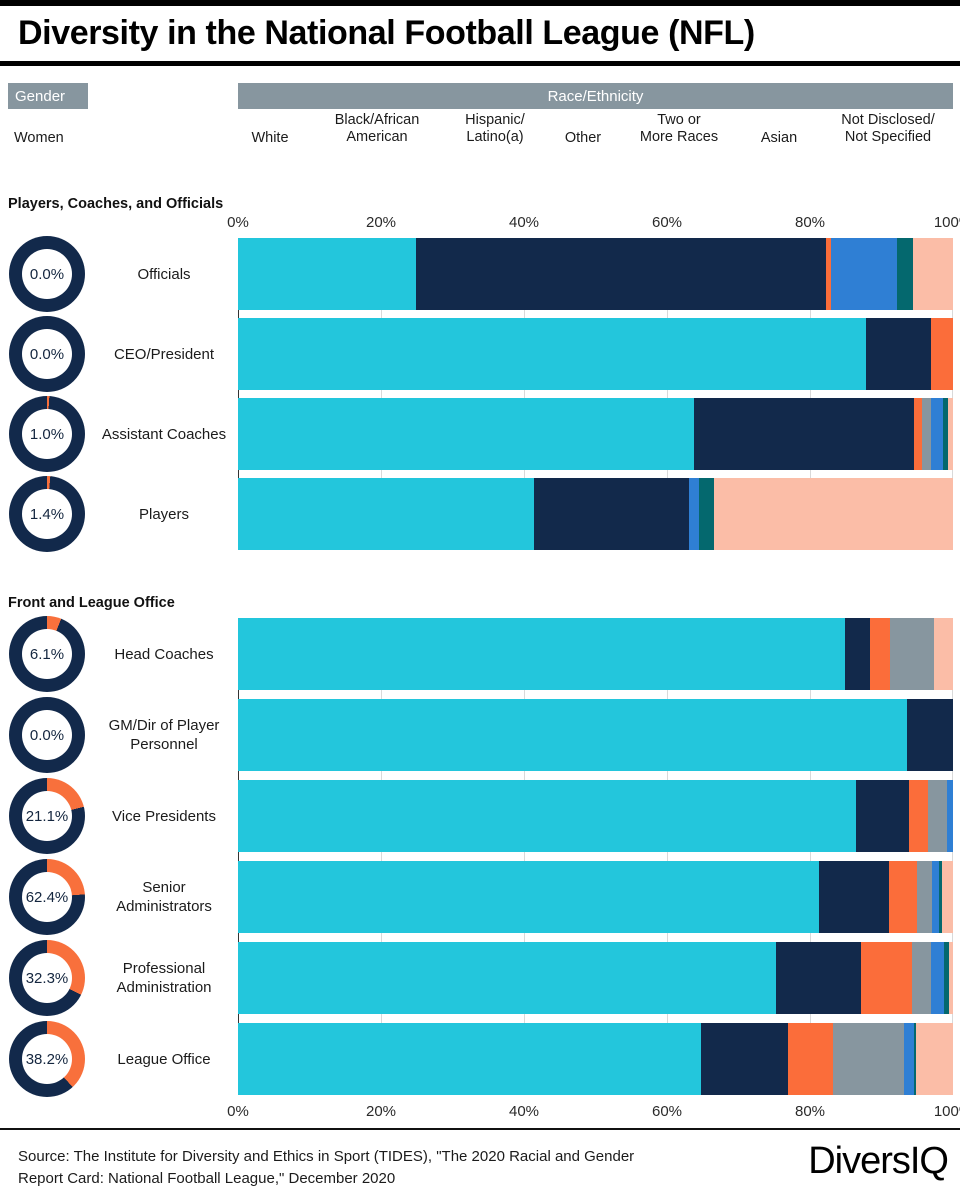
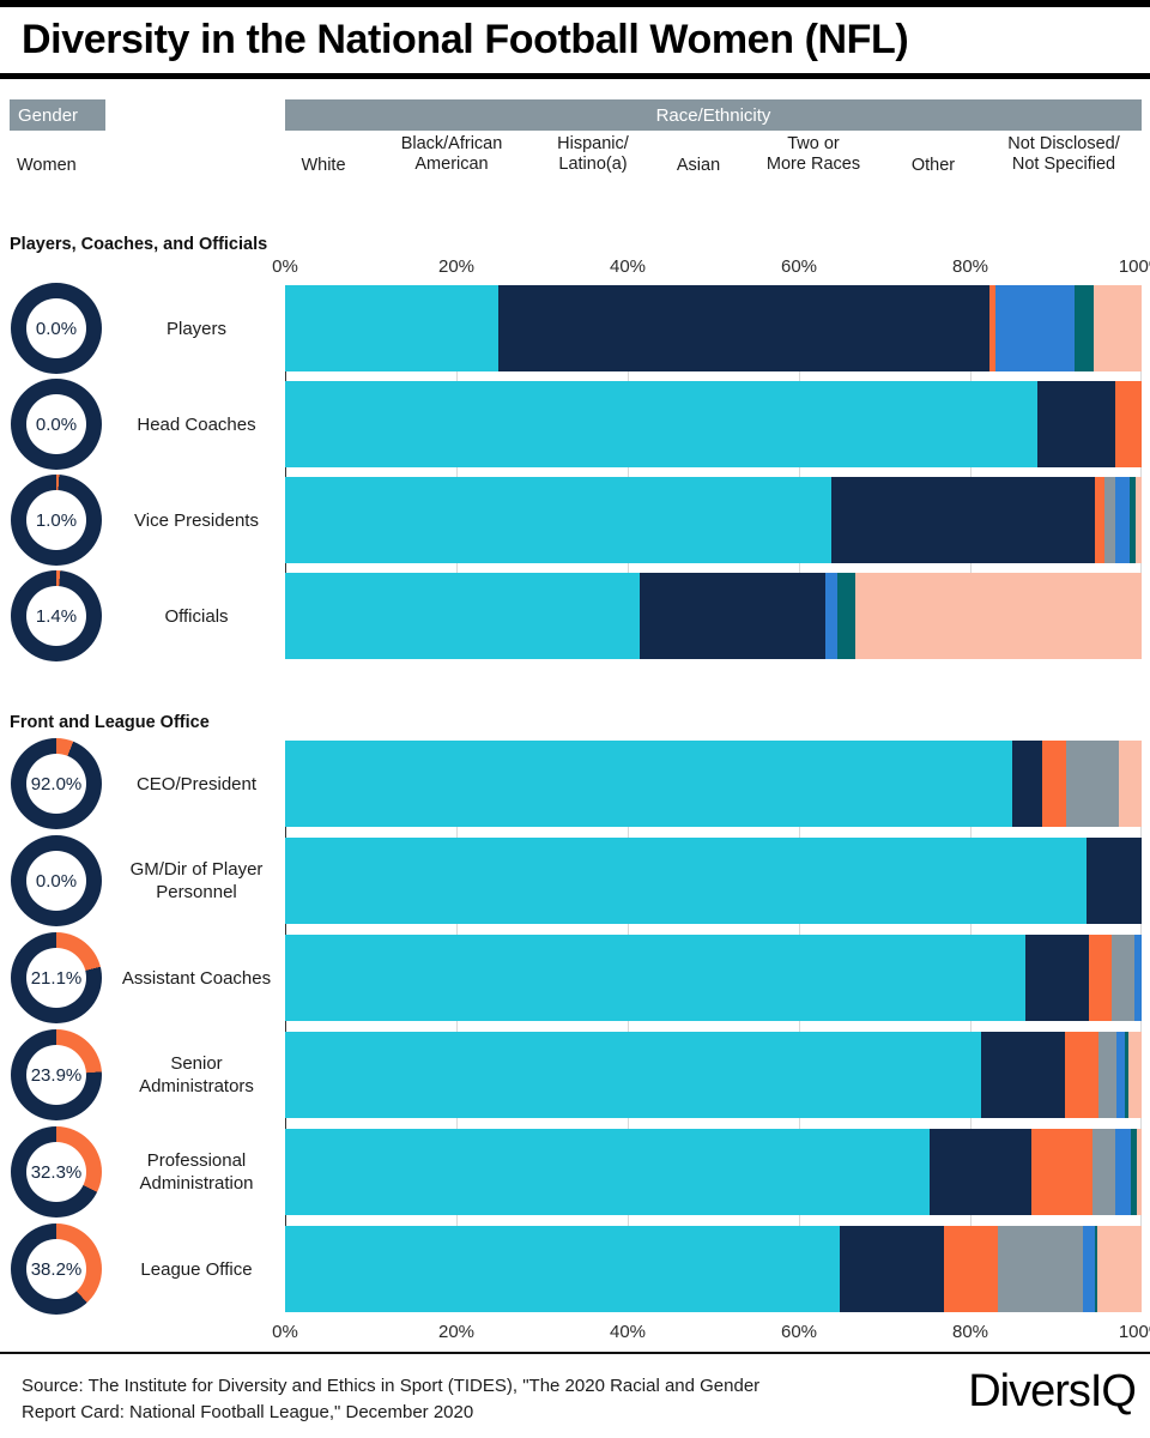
- Diversity in the National Football League (NFL)
+ Diversity in the National Football Women (NFL)
  Gender
  Race/Ethnicity
  Women
  White
  Black/African
  American
  Hispanic/
  Latino(a)
- Other
+ Asian
  Two or
  More Races
- Asian
+ Other
  Not Disclosed/
  Not Specified
  Players, Coaches, and Officials
  0%
  20%
  40%
  60%
  80%
  100
  0.0%
- Officials
+ Players
  0.0%
- CEO/President
+ Head Coaches
  1.0%
- Assistant Coaches
+ Vice Presidents
  1.4%
- Players
+ Officials
  Front and League Office
- 6.1%
+ 92.0%
- Head Coaches
+ CEO/President
  0.0%
  GM/Dir of Player
  Personnel
  21.1%
- Vice Presidents
+ Assistant Coaches
- 62.4%
+ 23.9%
  Senior
  Administrators
  32.3%
  Professional
  Administration
  38.2%
  League Office
  0%
  20%
  40%
  60%
  80%
  100
  Source: The Institute for Diversity and Ethics in Sport (TIDES), "The 2020 Racial and Gender
  Report Card: National Football League," December 2020
  DiversIQ
